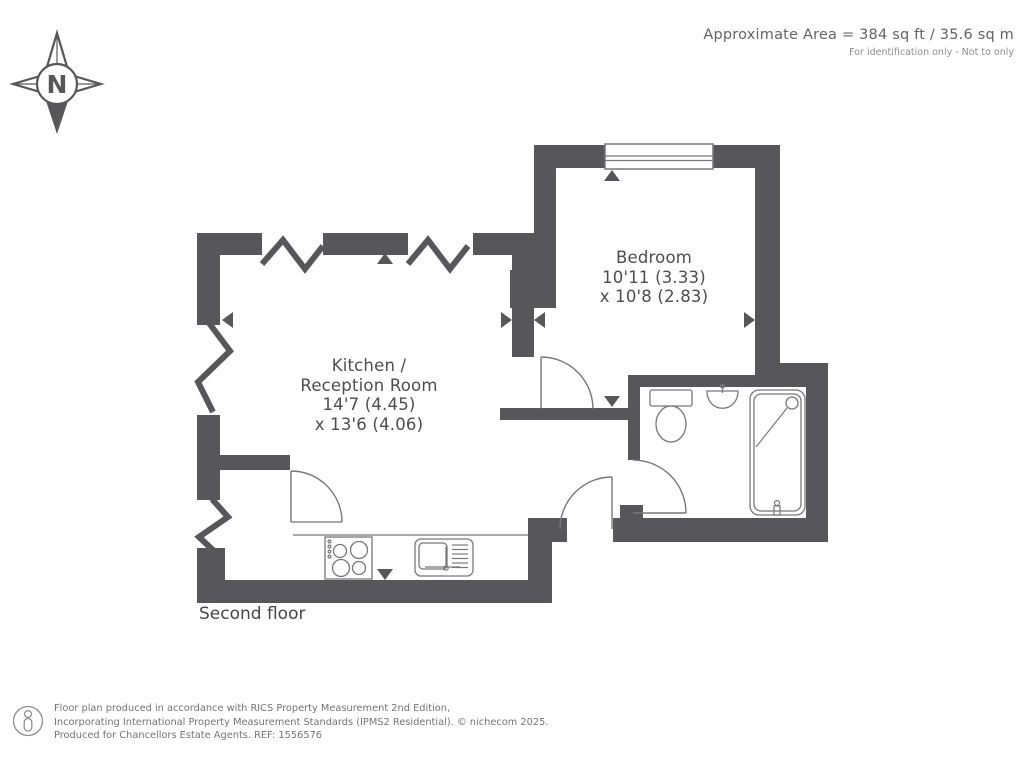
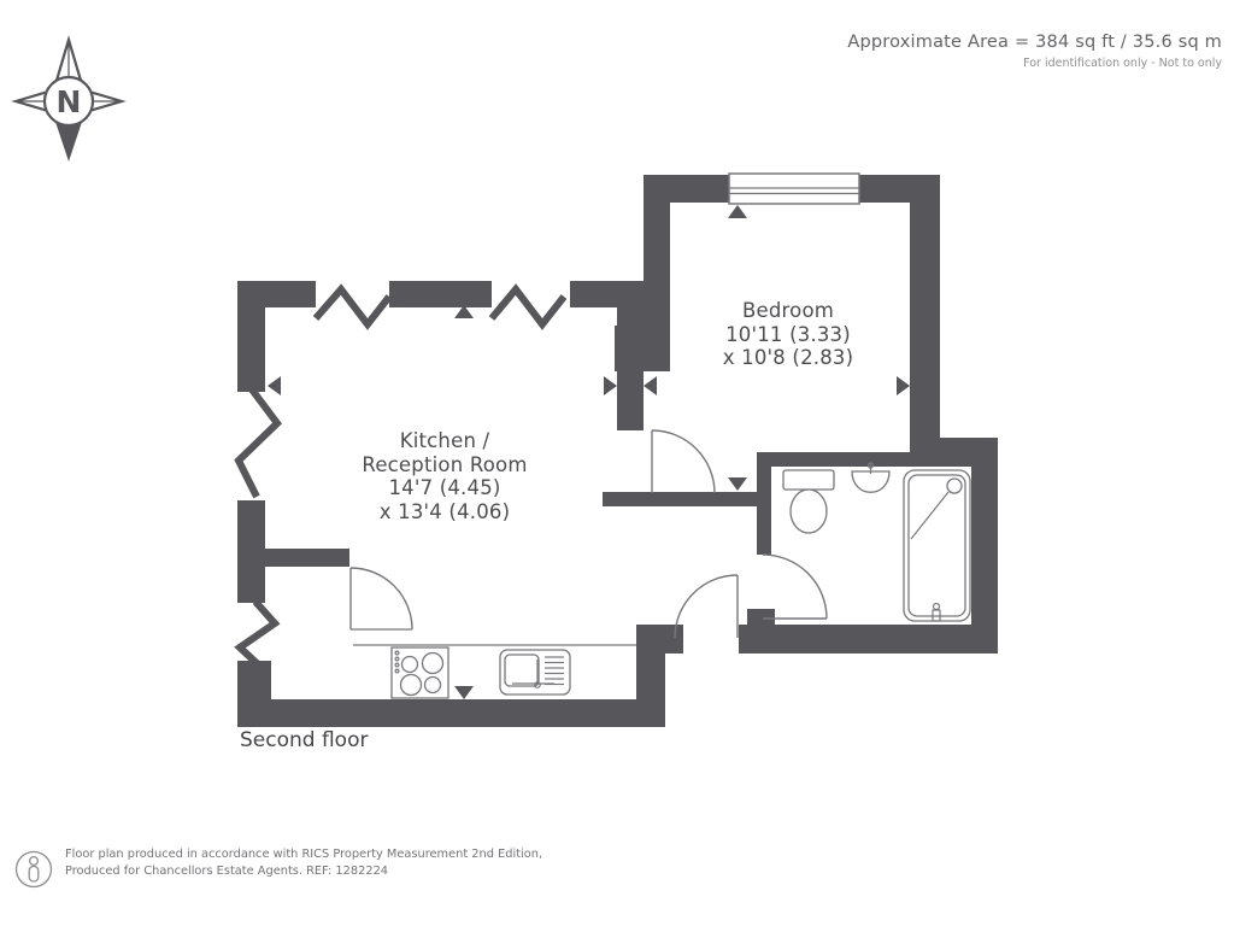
  Approximate Area = 384 sq ft / 35.6 sq m
  For identification only - Not to only
  N
  Bedroom
  10'11 (3.33)
  x 10'8 (2.83)
  Kitchen /
  Reception Room
  14'7 (4.45)
- x 13'6 (4.06)
+ x 13'4 (4.06)
  Second floor
  Floor plan produced in accordance with RICS Property Measurement 2nd Edition,
- Incorporating International Property Measurement Standards (IPMS2 Residential). © nichecom 2025.
- Produced for Chancellors Estate Agents. REF: 1556576
+ Produced for Chancellors Estate Agents. REF: 1282224
